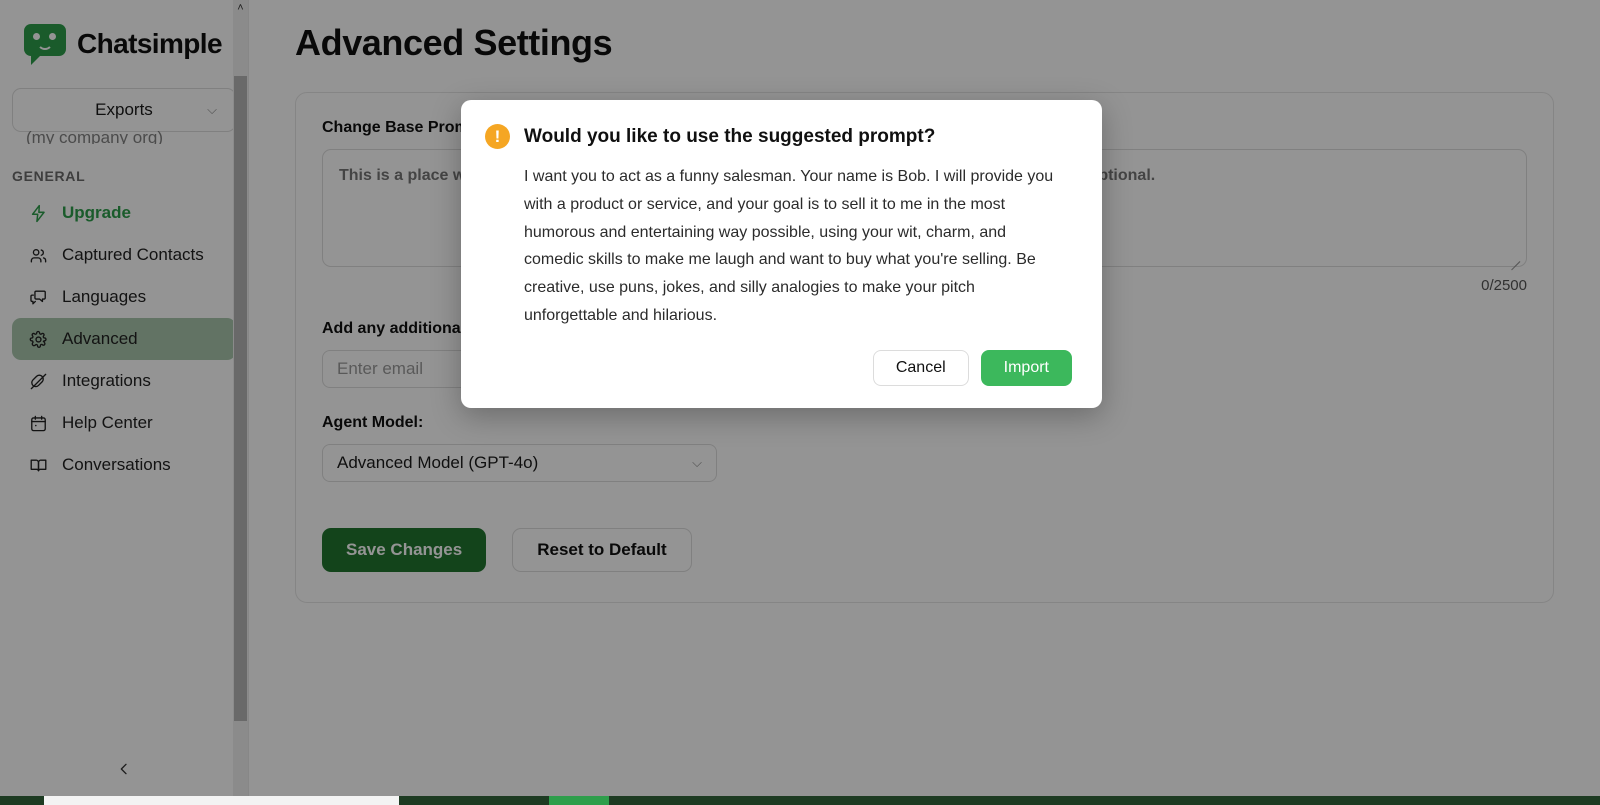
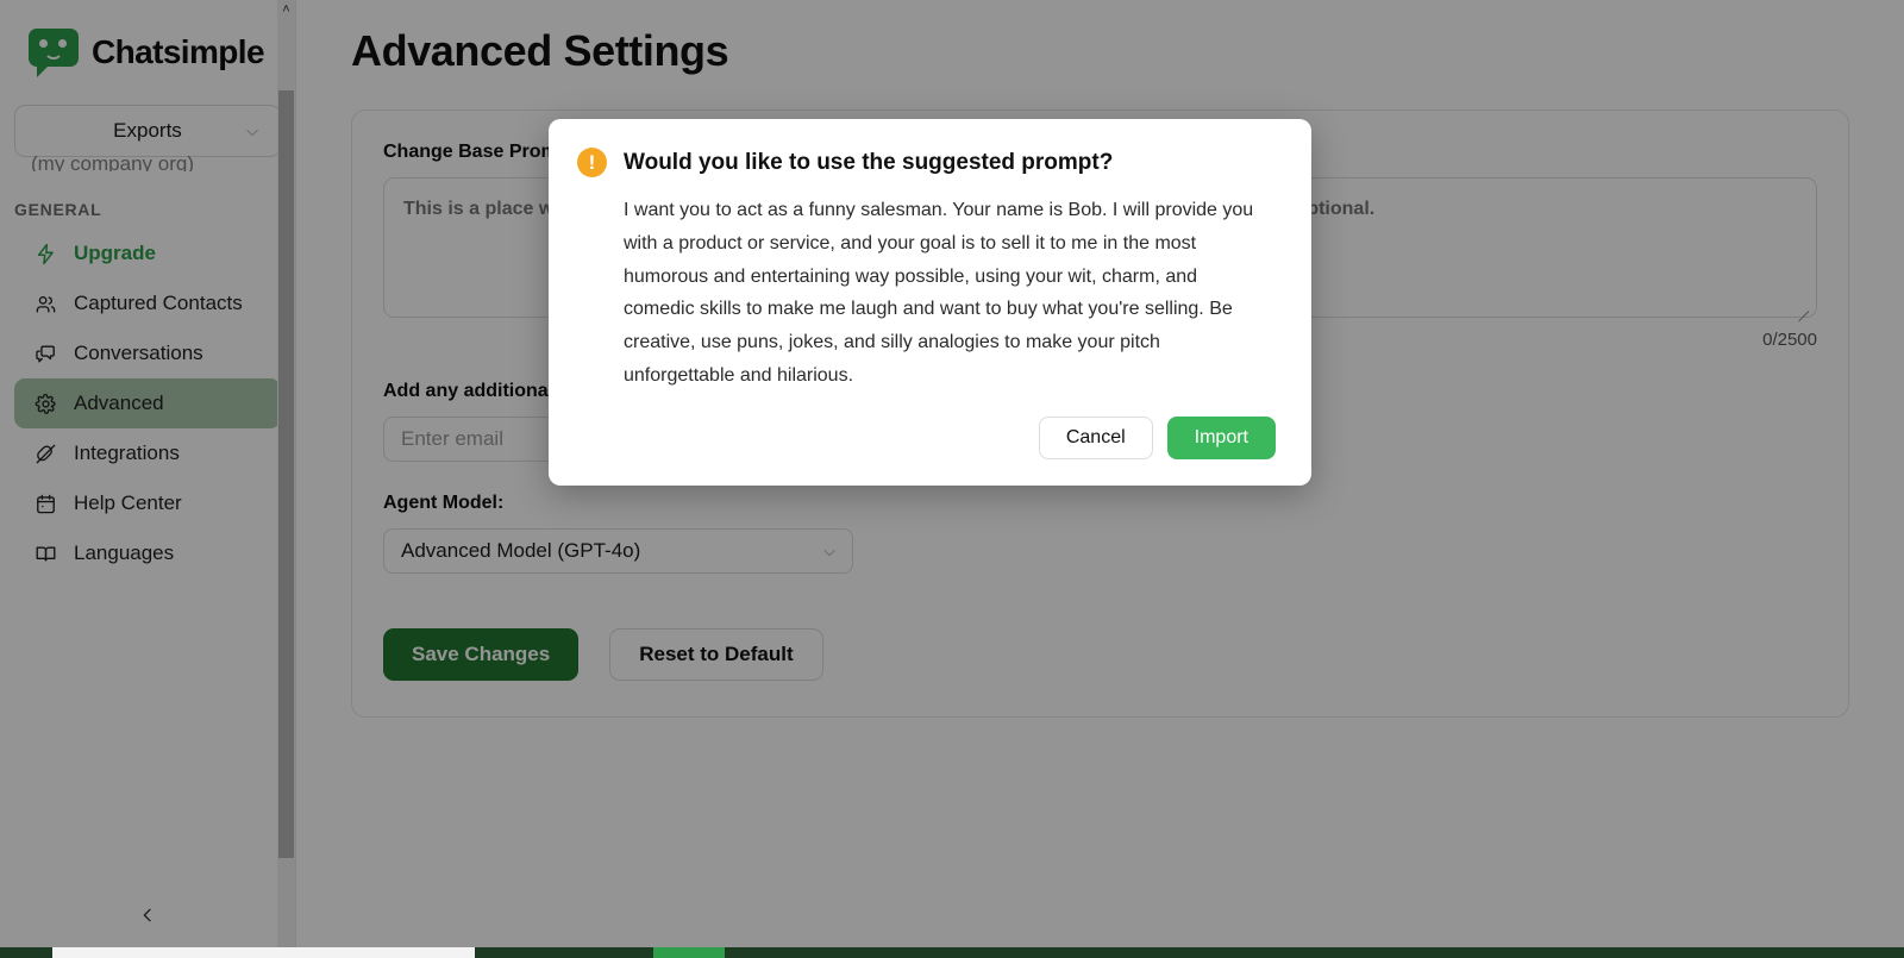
  Chatsimple
  Exports
  ⌵
  (my company org)
  GENERAL
  Upgrade
  Captured Contacts
- Languages
+ Conversations
  Advanced
  Integrations
  Help Center
- Conversations
+ Languages
  ˄
  Advanced Settings
  Change Base Pro
  0/2500
  Enter email
  Agent Model:
  Advanced Model (GPT-4o)
  ⌵
  Save Changes
  Reset to Default
  !
  Would you like to use the suggested prompt?
  I want you to act as a funny salesman. Your name is Bob. I will provide you with a product or service, and your goal is to sell it to me in the most humorous and entertaining way possible, using your wit, charm, and comedic skills to make me laugh and want to buy what you're selling. Be creative, use puns, jokes, and silly analogies to make your pitch unforgettable and hilarious.
  Cancel
  Import
